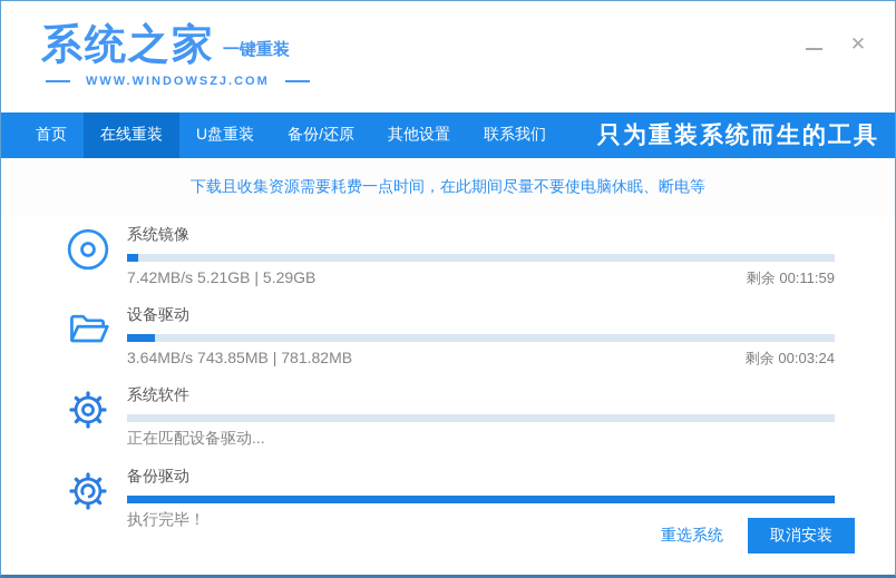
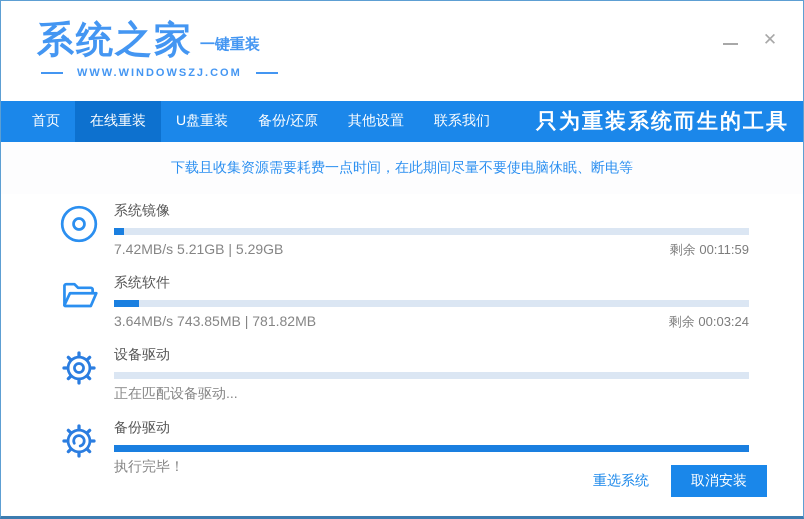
  系统之家
  一键重装
  WWW.WINDOWSZJ.COM
  ✕
  首页
  在线重装
  U盘重装
  备份/还原
  其他设置
  联系我们
  只为重装系统而生的工具
  下载且收集资源需要耗费一点时间，在此期间尽量不要使电脑休眠、断电等
  系统镜像
  7.42MB/s 5.21GB | 5.29GB
  剩余 00:11:59
- 设备驱动
+ 系统软件
  3.64MB/s 743.85MB | 781.82MB
  剩余 00:03:24
- 系统软件
+ 设备驱动
  正在匹配设备驱动...
  备份驱动
  执行完毕！
  重选系统
  取消安装
